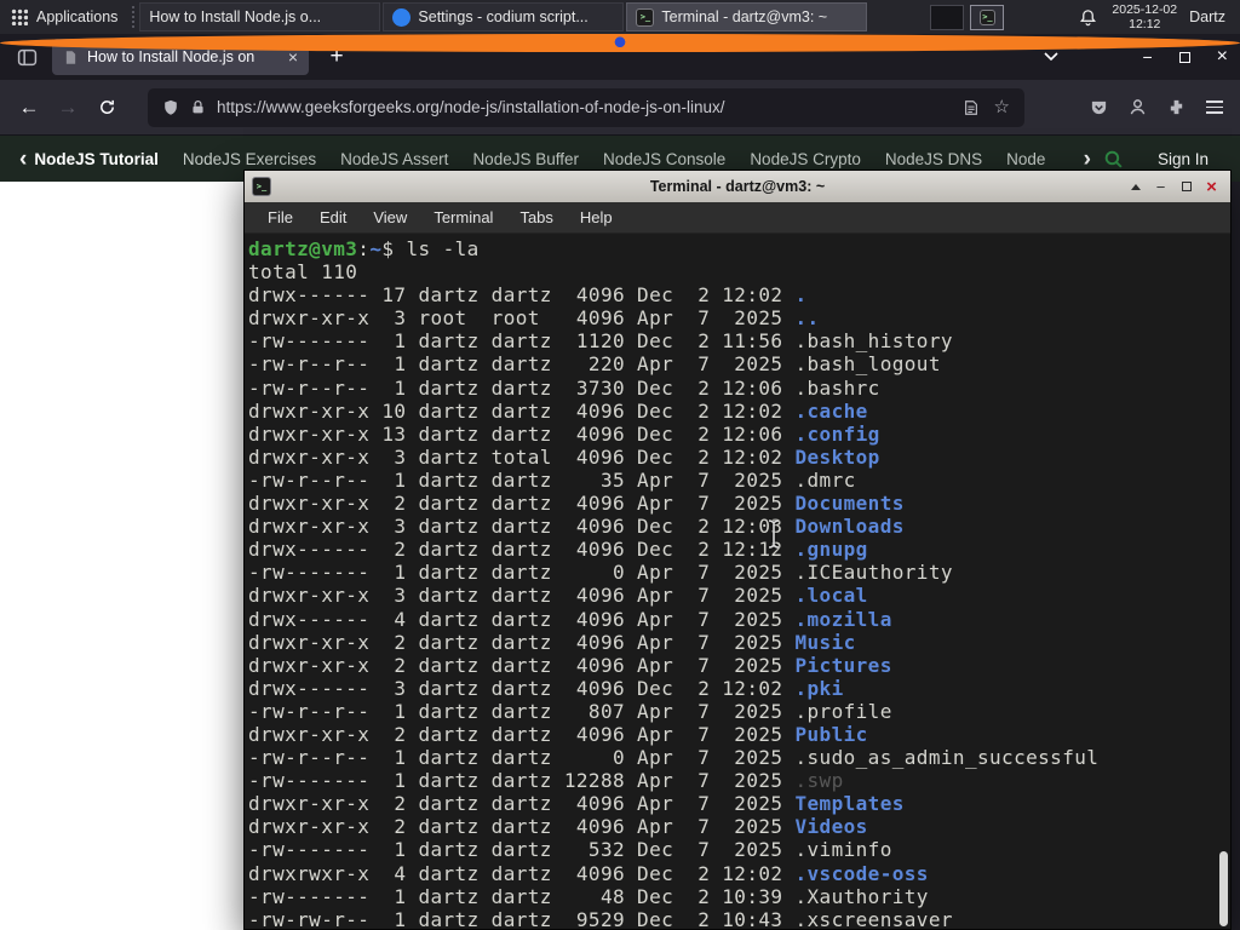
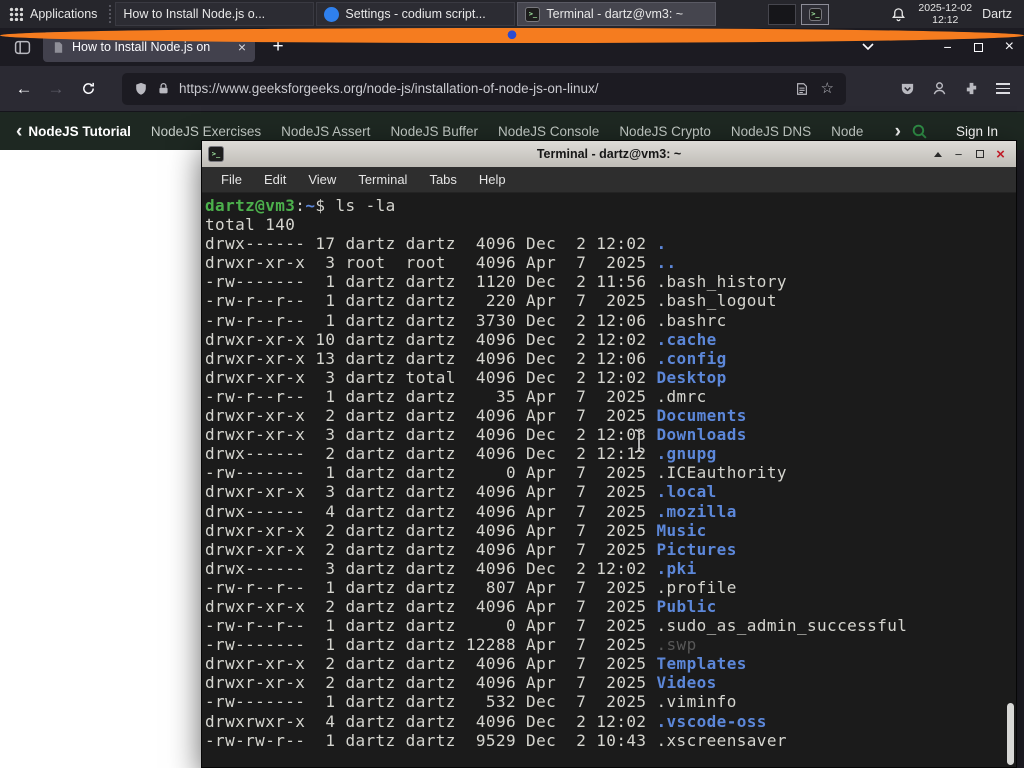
  Applications
  How to Install Node.js o...
  Settings - codium script...
  >_
  Terminal - dartz@vm3: ~
  >_
  2025-12-02
  12:12
  Dartz
  How to Install Node.js on
  ×
  +
  −
  ×
  ←
  →
  https://www.geeksforgeeks.org/node-js/installation-of-node-js-on-linux/
  ☆
  ‹
  NodeJS Tutorial
  NodeJS Exercises
  NodeJS Assert
  NodeJS Buffer
  NodeJS Console
  NodeJS Crypto
  NodeJS DNS
  Node
  ›
  Sign In
  >_
  Terminal - dartz@vm3: ~
  −
  ×
  File
  Edit
  View
  Terminal
  Tabs
  Help
  dartz@vm3:~$ ls -la
- total 110
+ total 140
  drwx------ 17 dartz dartz 4096 Dec 2 12:02 .
  drwxr-xr-x 3 root root 4096 Apr 7 2025 ..
  -rw------- 1 dartz dartz 1120 Dec 2 11:56 .bash_history
  -rw-r--r-- 1 dartz dartz 220 Apr 7 2025 .bash_logout
  -rw-r--r-- 1 dartz dartz 3730 Dec 2 12:06 .bashrc
  drwxr-xr-x 10 dartz dartz 4096 Dec 2 12:02 .cache
  drwxr-xr-x 13 dartz dartz 4096 Dec 2 12:06 .config
  drwxr-xr-x 3 dartz total 4096 Dec 2 12:02 Desktop
  -rw-r--r-- 1 dartz dartz 35 Apr 7 2025 .dmrc
  drwxr-xr-x 2 dartz dartz 4096 Apr 7 2025 Documents
  drwxr-xr-x 3 dartz dartz 4096 Dec 2 12:03 Downloads
  drwx------ 2 dartz dartz 4096 Dec 2 12:12 .gnupg
  -rw------- 1 dartz dartz 0 Apr 7 2025 .ICEauthority
  drwxr-xr-x 3 dartz dartz 4096 Apr 7 2025 .local
  drwx------ 4 dartz dartz 4096 Apr 7 2025 .mozilla
  drwxr-xr-x 2 dartz dartz 4096 Apr 7 2025 Music
  drwxr-xr-x 2 dartz dartz 4096 Apr 7 2025 Pictures
  drwx------ 3 dartz dartz 4096 Dec 2 12:02 .pki
  -rw-r--r-- 1 dartz dartz 807 Apr 7 2025 .profile
  drwxr-xr-x 2 dartz dartz 4096 Apr 7 2025 Public
  -rw-r--r-- 1 dartz dartz 0 Apr 7 2025 .sudo_as_admin_successful
  -rw------- 1 dartz dartz 12288 Apr 7 2025 .swp
  drwxr-xr-x 2 dartz dartz 4096 Apr 7 2025 Templates
  drwxr-xr-x 2 dartz dartz 4096 Apr 7 2025 Videos
  -rw------- 1 dartz dartz 532 Dec 7 2025 .viminfo
  drwxrwxr-x 4 dartz dartz 4096 Dec 2 12:02 .vscode-oss
- -rw------- 1 dartz dartz 48 Dec 2 10:39 .Xauthority
  -rw-rw-r-- 1 dartz dartz 9529 Dec 2 10:43 .xscreensaver
